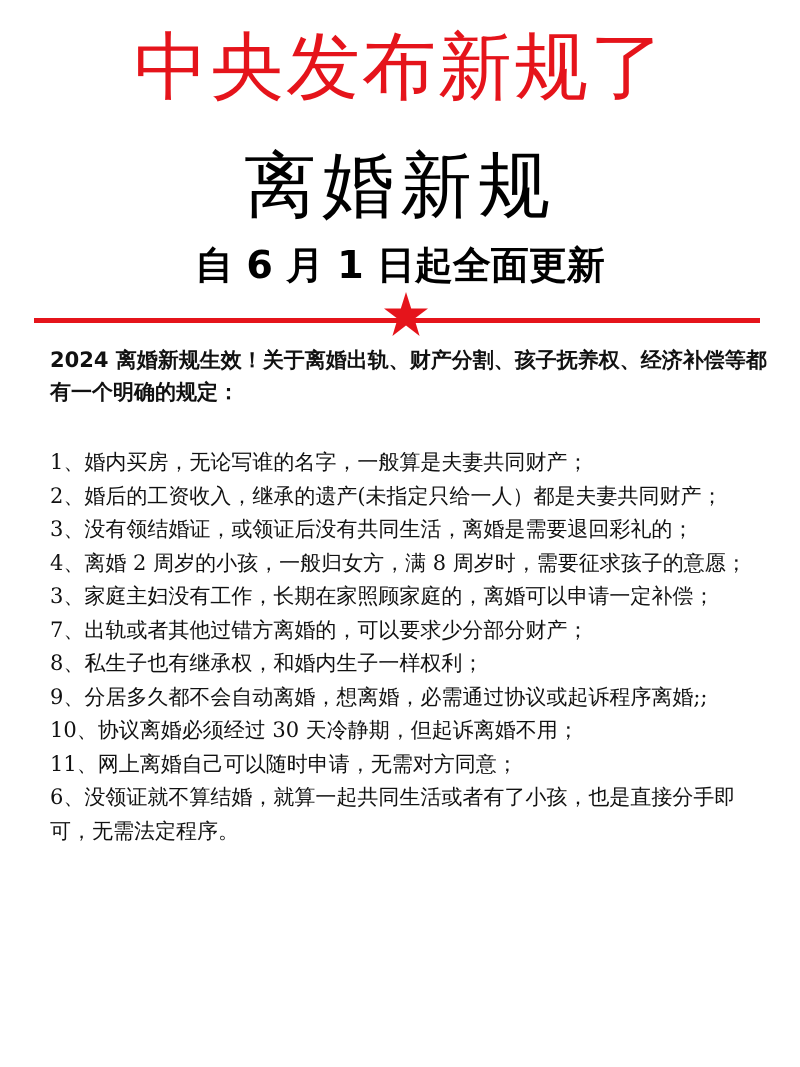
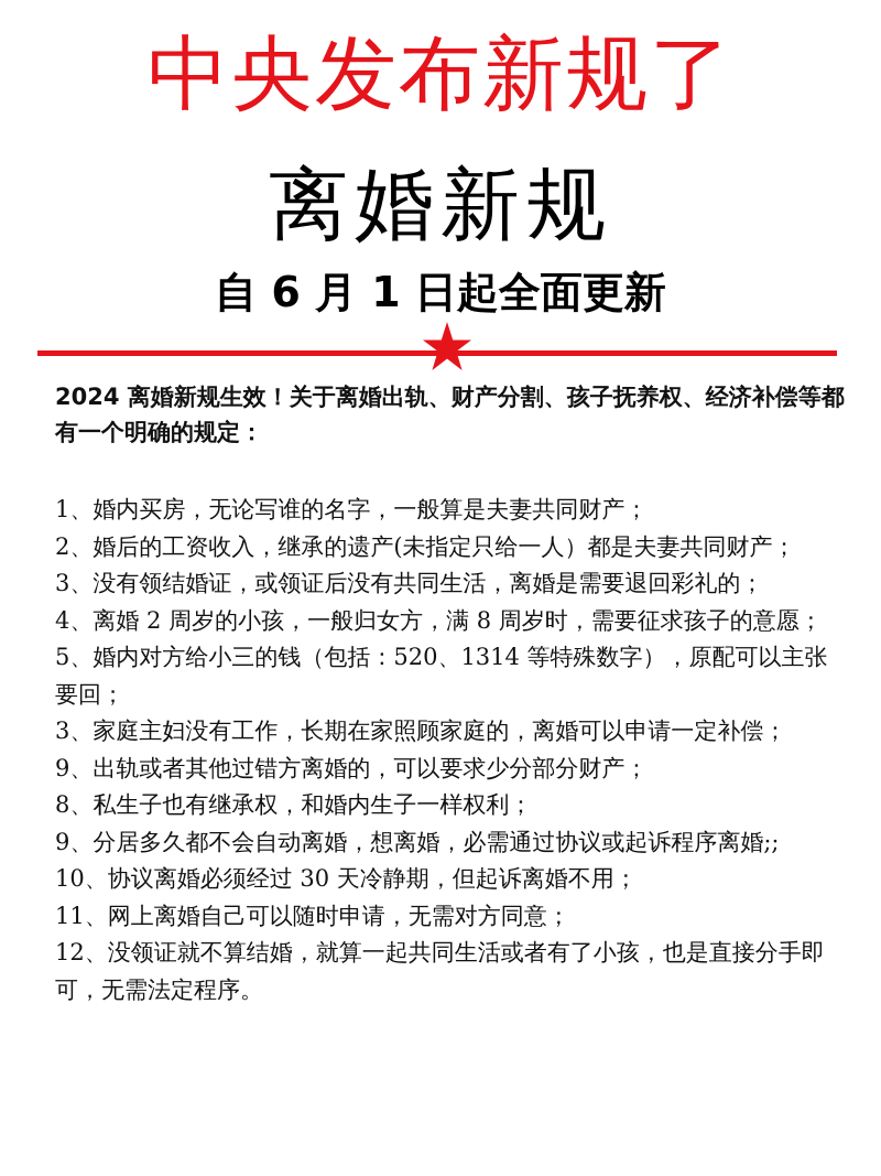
  中央发布新规了
  离婚新规
  自 6 月 1 日起全面更新
  2024 离婚新规生效！关于离婚出轨、财产分割、孩子抚养权、经济补偿等都有一个明确的规定：
  1、婚内买房，无论写谁的名字，一般算是夫妻共同财产；
  2、婚后的工资收入，继承的遗产(未指定只给一人）都是夫妻共同财产；
  3、没有领结婚证，或领证后没有共同生活，离婚是需要退回彩礼的；
  4、离婚 2 周岁的小孩，一般归女方，满 8 周岁时，需要征求孩子的意愿；
+ 5、婚内对方给小三的钱（包括：520、1314 等特殊数字），原配可以主张要回；
  3、家庭主妇没有工作，长期在家照顾家庭的，离婚可以申请一定补偿；
- 7、出轨或者其他过错方离婚的，可以要求少分部分财产；
+ 9、出轨或者其他过错方离婚的，可以要求少分部分财产；
  8、私生子也有继承权，和婚内生子一样权利；
  9、分居多久都不会自动离婚，想离婚，必需通过协议或起诉程序离婚;;
  10、协议离婚必须经过 30 天冷静期，但起诉离婚不用；
  11、网上离婚自己可以随时申请，无需对方同意；
- 6、没领证就不算结婚，就算一起共同生活或者有了小孩，也是直接分手即可，无需法定程序。
+ 12、没领证就不算结婚，就算一起共同生活或者有了小孩，也是直接分手即可，无需法定程序。
